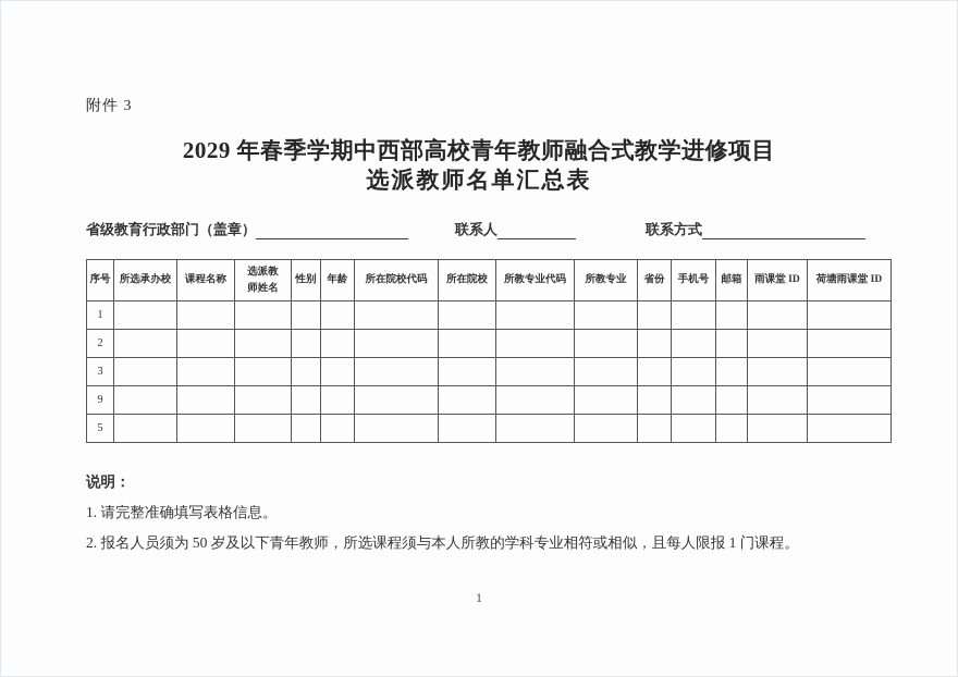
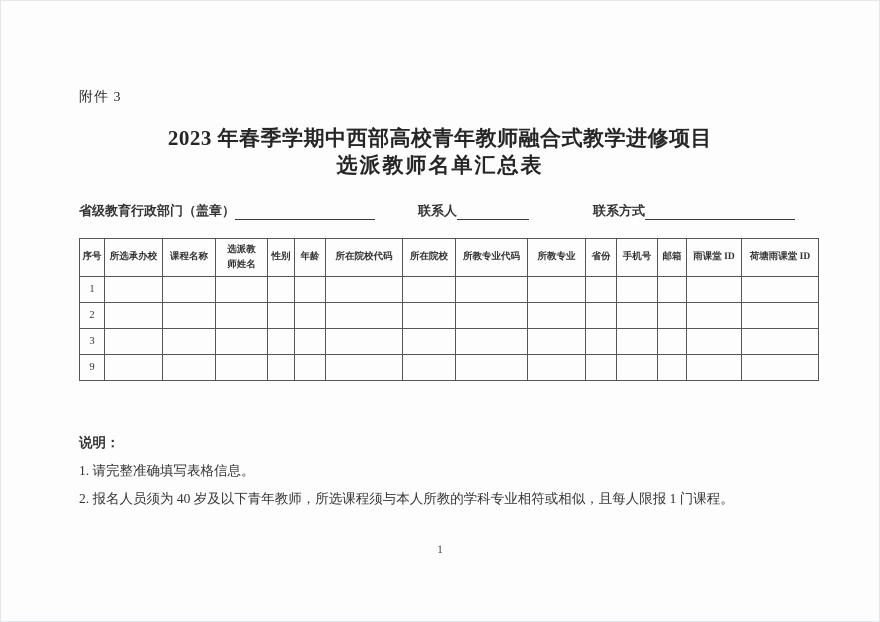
  附件 3
- 2029 年春季学期中西部高校青年教师融合式教学进修项目
+ 2023 年春季学期中西部高校青年教师融合式教学进修项目
  选派教师名单汇总表
  省级教育行政部门（盖章）
  联系人
  联系方式
  序号	所选承办校	课程名称	选派教师姓名	性别	年龄	所在院校代码	所在院校	所教专业代码	所教专业	省份	手机号	邮箱	雨课堂 ID	荷塘雨课堂 ID
  1
  2
  3
  9
- 5
  说明：
  1. 请完整准确填写表格信息。
- 2. 报名人员须为 50 岁及以下青年教师，所选课程须与本人所教的学科专业相符或相似，且每人限报 1 门课程。
+ 2. 报名人员须为 40 岁及以下青年教师，所选课程须与本人所教的学科专业相符或相似，且每人限报 1 门课程。
  1
